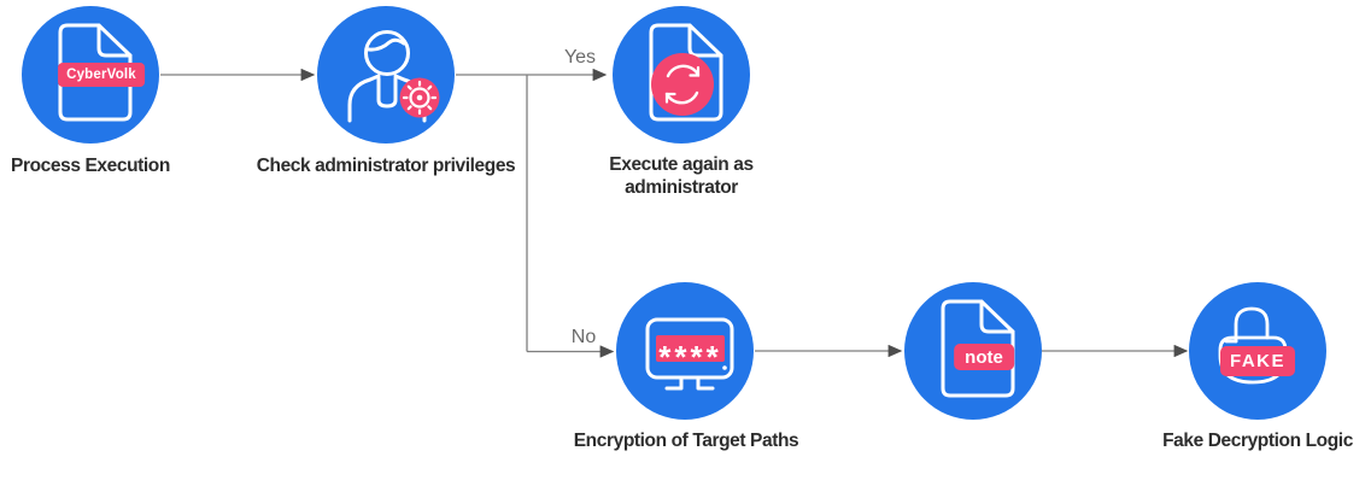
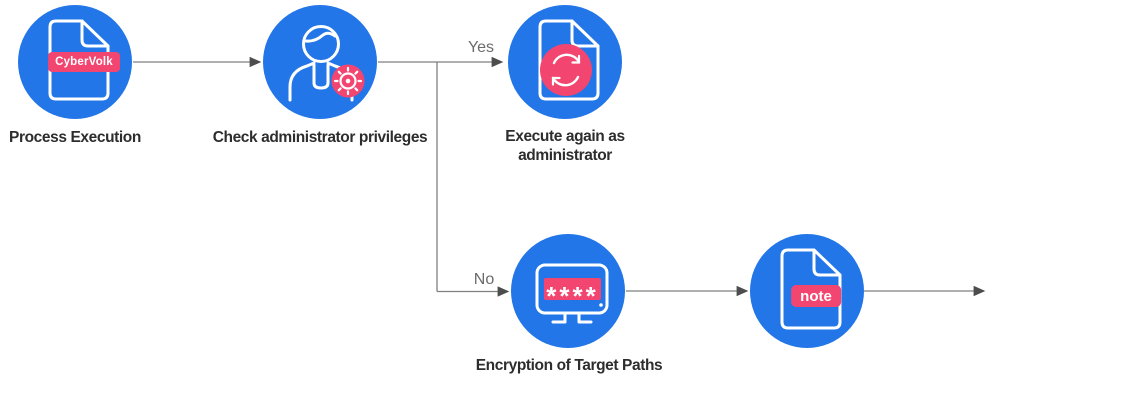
  Yes
  No
  CyberVolk
  Process Execution
  Check administrator privileges
  Execute again as
  administrator
  ****
  Encryption of Target Paths
  note
- FAKE
- Fake Decryption Logic
